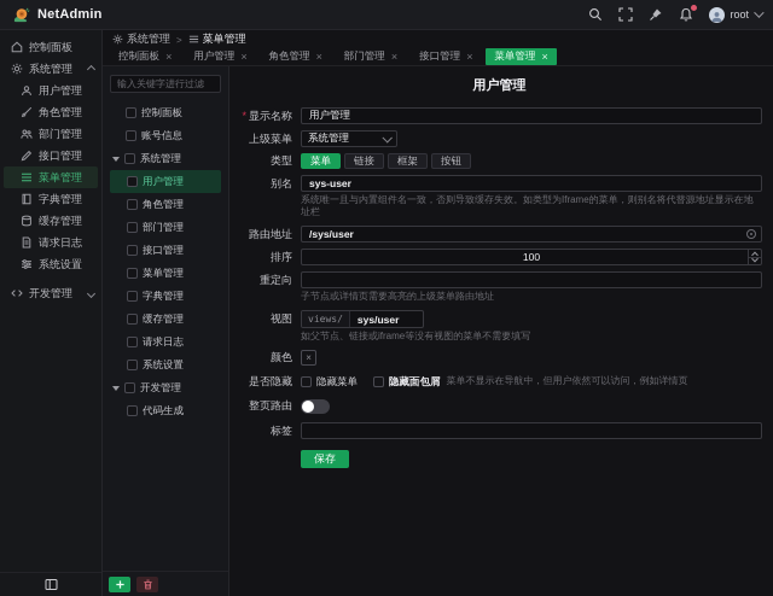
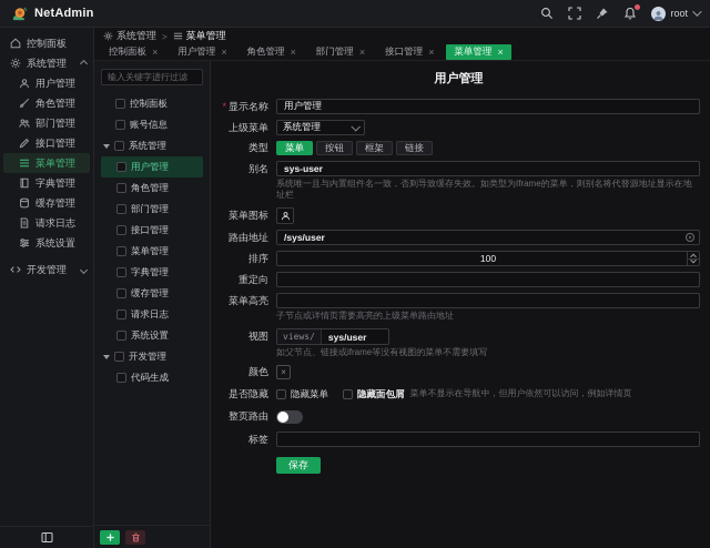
  NetAdmin
  root
  控制面板
  系统管理
  用户管理
  角色管理
  部门管理
  接口管理
  菜单管理
  字典管理
  缓存管理
  请求日志
  系统设置
  开发管理
  系统管理
  菜单管理
  控制面板
  用户管理
  角色管理
  部门管理
  接口管理
  菜单管理
  输入关键字进行过滤
  控制面板
  账号信息
  系统管理
  用户管理
  角色管理
  部门管理
  接口管理
  菜单管理
  字典管理
  缓存管理
  请求日志
  系统设置
  开发管理
  代码生成
  用户管理
  显示名称
  用户管理
  上级菜单
  系统管理
  类型
  菜单
- 链接
+ 按钮
  框架
- 按钮
+ 链接
  别名
  sys-user
  系统唯一且与内置组件名一致，否则导致缓存失效。如类型为Iframe的菜单，则别名将代替源地址显示在地址栏
+ 菜单图标
  路由地址
  /sys/user
  排序
  100
  重定向
+ 菜单高亮
  子节点或详情页需要高亮的上级菜单路由地址
  视图
  views/
  sys/user
  如父节点、链接或iframe等没有视图的菜单不需要填写
  颜色
  是否隐藏
  隐藏菜单
  隐藏面包屑
  菜单不显示在导航中，但用户依然可以访问，例如详情页
  整页路由
  标签
  保存
